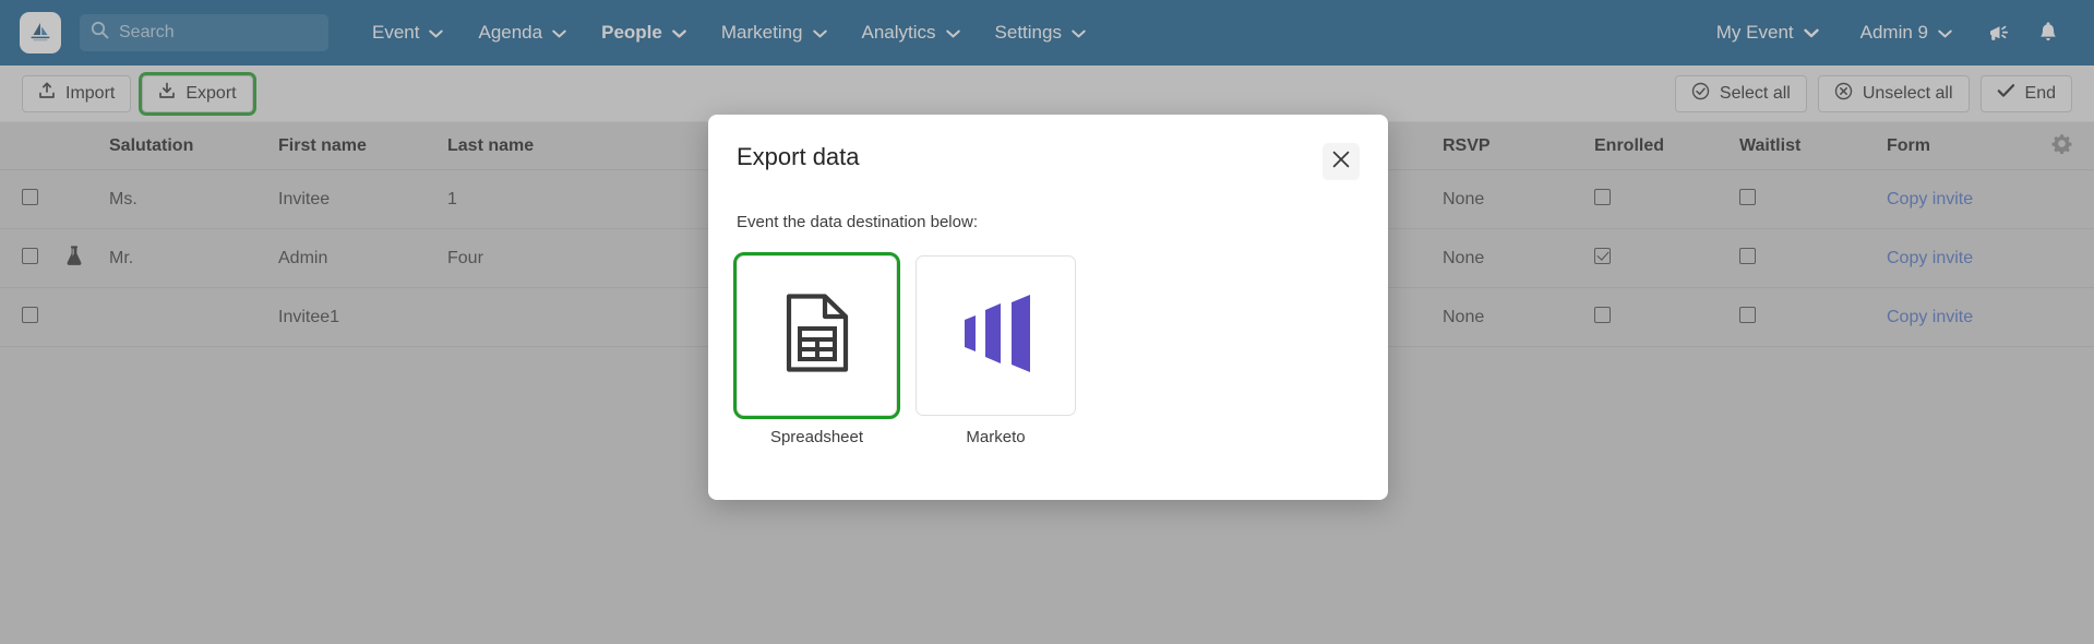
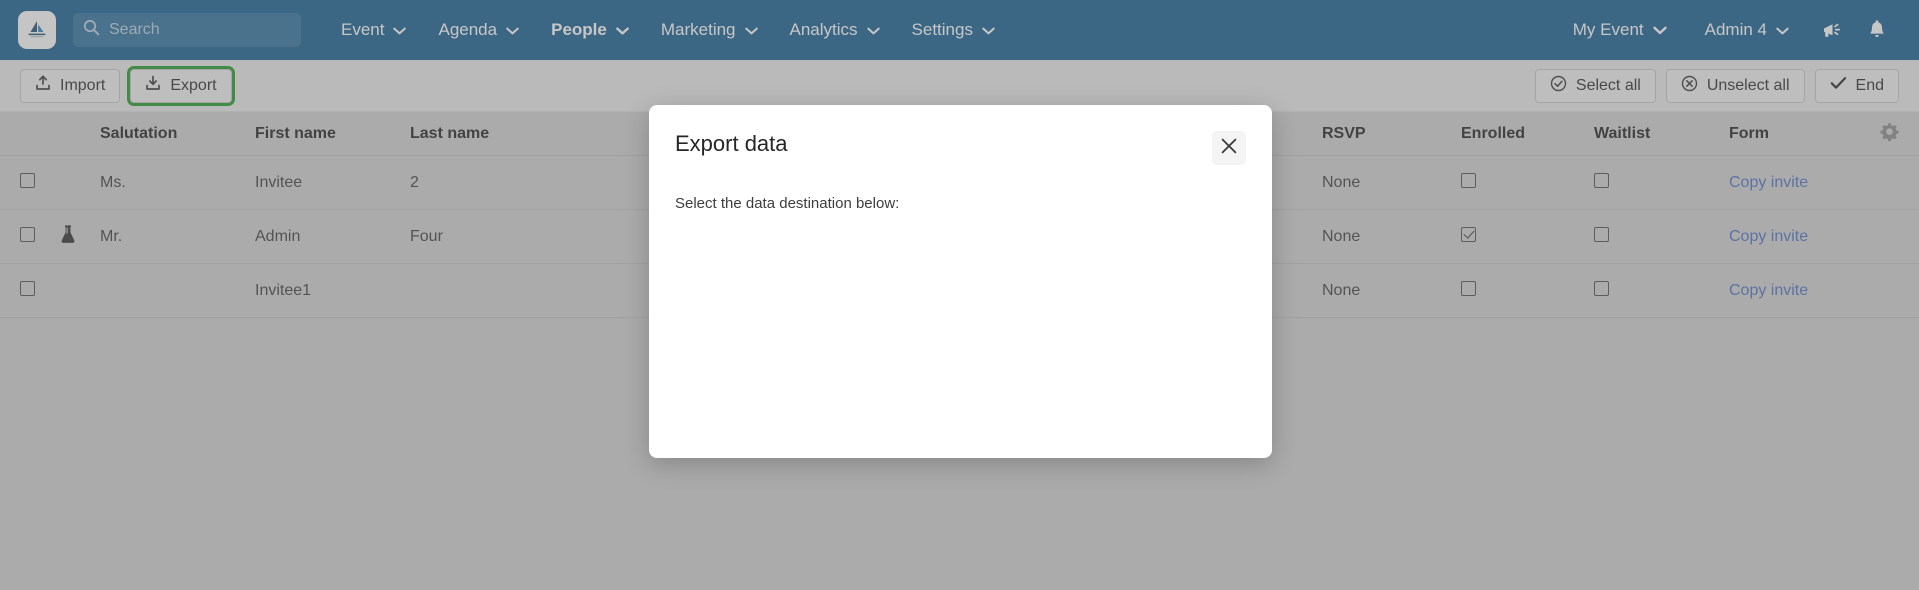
  Search
  Event
  Agenda
  People
  Marketing
  Analytics
  Settings
  My Event
- Admin 9
+ Admin 4
  Import
  Export
  Select all
  Unselect all
  End
  Salutation
  First name
  Last name
  RSVP
  Enrolled
  Waitlist
  Form
  Ms.
  Invitee
- 1
+ 2
  None
  Copy invite
  Mr.
  Admin
  Four
  None
  Copy invite
  Invitee1
  None
  Copy invite
  Export data
- Event the data destination below:
+ Select the data destination below:
- Spreadsheet
- Marketo
